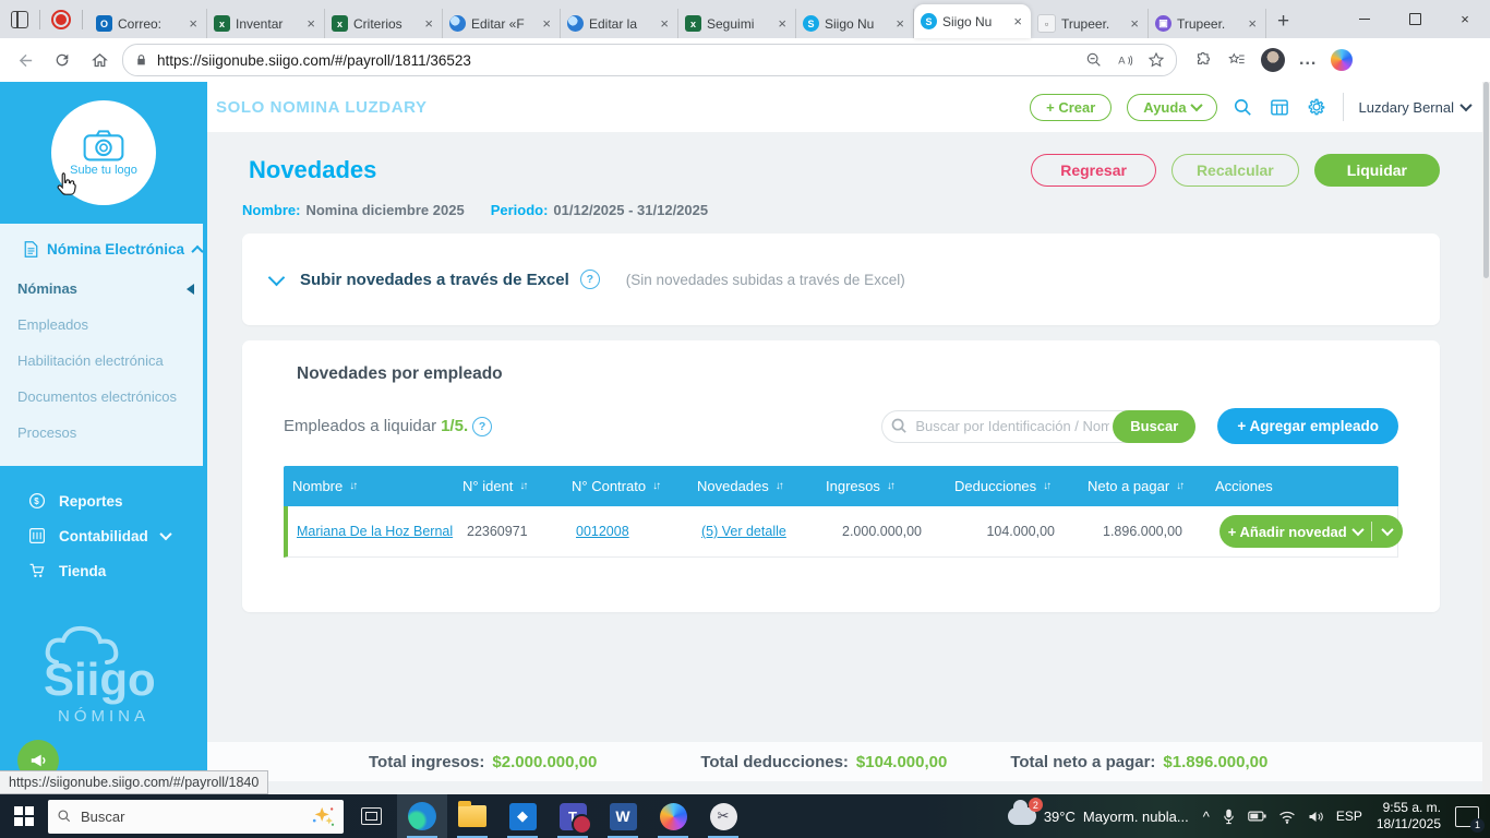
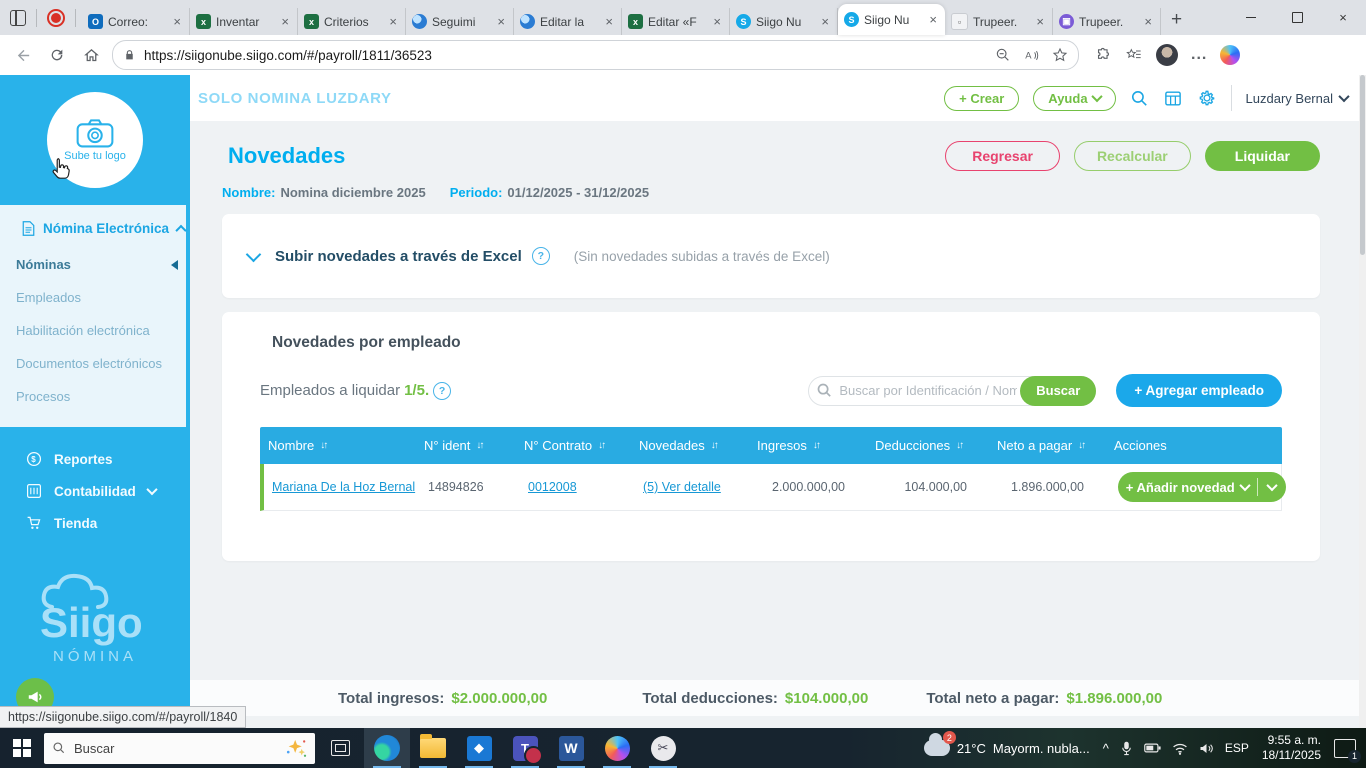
  O
  Correo:
  ×
  x
  Inventar
  ×
  x
  Criterios
  ×
- Editar «F
+ Seguimi
  ×
  Editar la
  ×
  x
- Seguimi
+ Editar «F
  ×
  S
  Siigo Nu
  ×
  S
  Siigo Nu
  ×
  ▫
  Trupeer.
  ×
  ▣
  Trupeer.
  ×
  +
  ×
  https://siigonube.siigo.com/#/payroll/1811/36523
  A
  ...
  Sube tu logo
  Nómina Electrónica
  Nóminas
  Empleados
  Habilitación electrónica
  Documentos electrónicos
  Procesos
  $
  Reportes
  Contabilidad
  Tienda
  Siigo
  NÓMINA
  SOLO NOMINA LUZDARY
  + Crear
  Ayuda
  Luzdary Bernal
  Novedades
  Regresar
  Recalcular
  Liquidar
  Nombre: Nomina diciembre 2025
  Periodo: 01/12/2025 - 31/12/2025
  Subir novedades a través de Excel
  ?
  (Sin novedades subidas a través de Excel)
  Novedades por empleado
  Empleados a liquidar
  1/5.
  ?
  Buscar por Identificación / Nom
  Buscar
  + Agregar empleado
  Nombre
  ↓↑
  N° ident
  ↓↑
  N° Contrato
  ↓↑
  Novedades
  ↓↑
  Ingresos
  ↓↑
  Deducciones
  ↓↑
  Neto a pagar
  ↓↑
  Acciones
  Mariana De la Hoz Bernal
- 22360971
+ 14894826
  0012008
  (5) Ver detalle
  2.000.000,00
  104.000,00
  1.896.000,00
  + Añadir novedad
  Total ingresos:
  $2.000.000,00
  Total deducciones:
  $104.000,00
  Total neto a pagar:
  $1.896.000,00
  https://siigonube.siigo.com/#/payroll/1840
  Buscar
  ◆
  T
  W
  ✂
  2
- 39°C
+ 21°C
  Mayorm. nubla...
  ^
  ESP
  9:55 a. m.
  18/11/2025
  1
